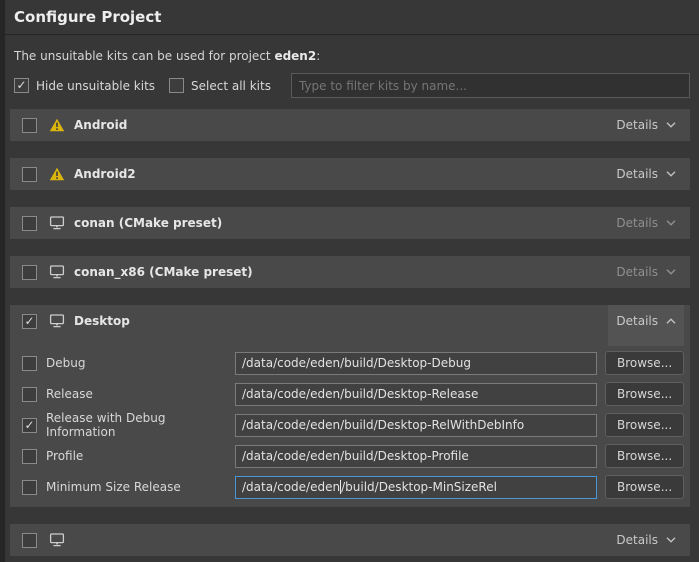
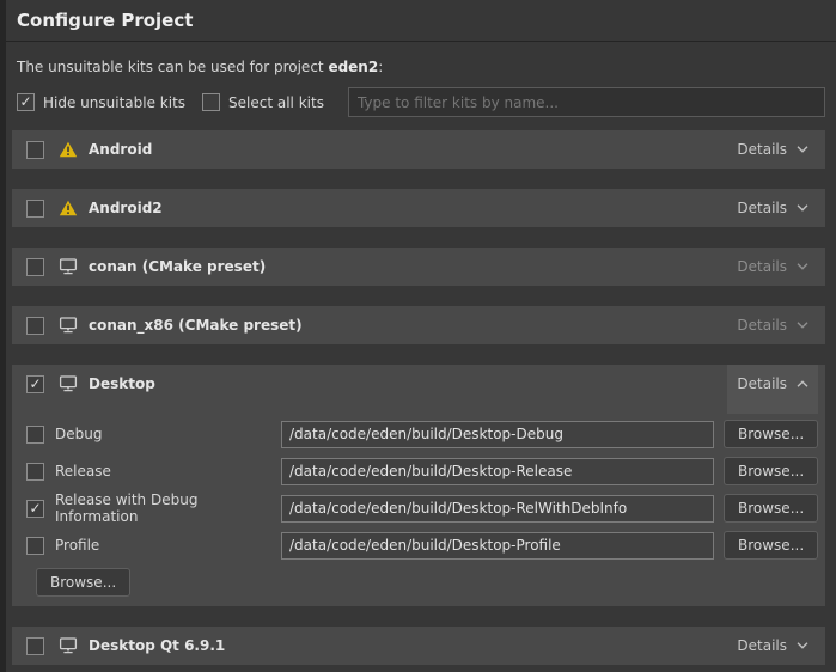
  Configure Project
  The unsuitable kits can be used for project eden2:
  Hide unsuitable kits
  Select all kits
  Type to filter kits by name...
  Android
  Details
  Android2
  Details
  conan (CMake preset)
  Details
  conan_x86 (CMake preset)
  Details
  Desktop
  Details
  Debug
  /data/code/eden/build/Desktop-Debug
  Browse...
  Release
  /data/code/eden/build/Desktop-Release
  Browse...
  Release with Debug Information
  /data/code/eden/build/Desktop-RelWithDebInfo
  Browse...
  Profile
  /data/code/eden/build/Desktop-Profile
  Browse...
- Minimum Size Release
- /data/code/eden
- /build/Desktop-MinSizeRel
  Browse...
+ Desktop Qt 6.9.1
  Details
